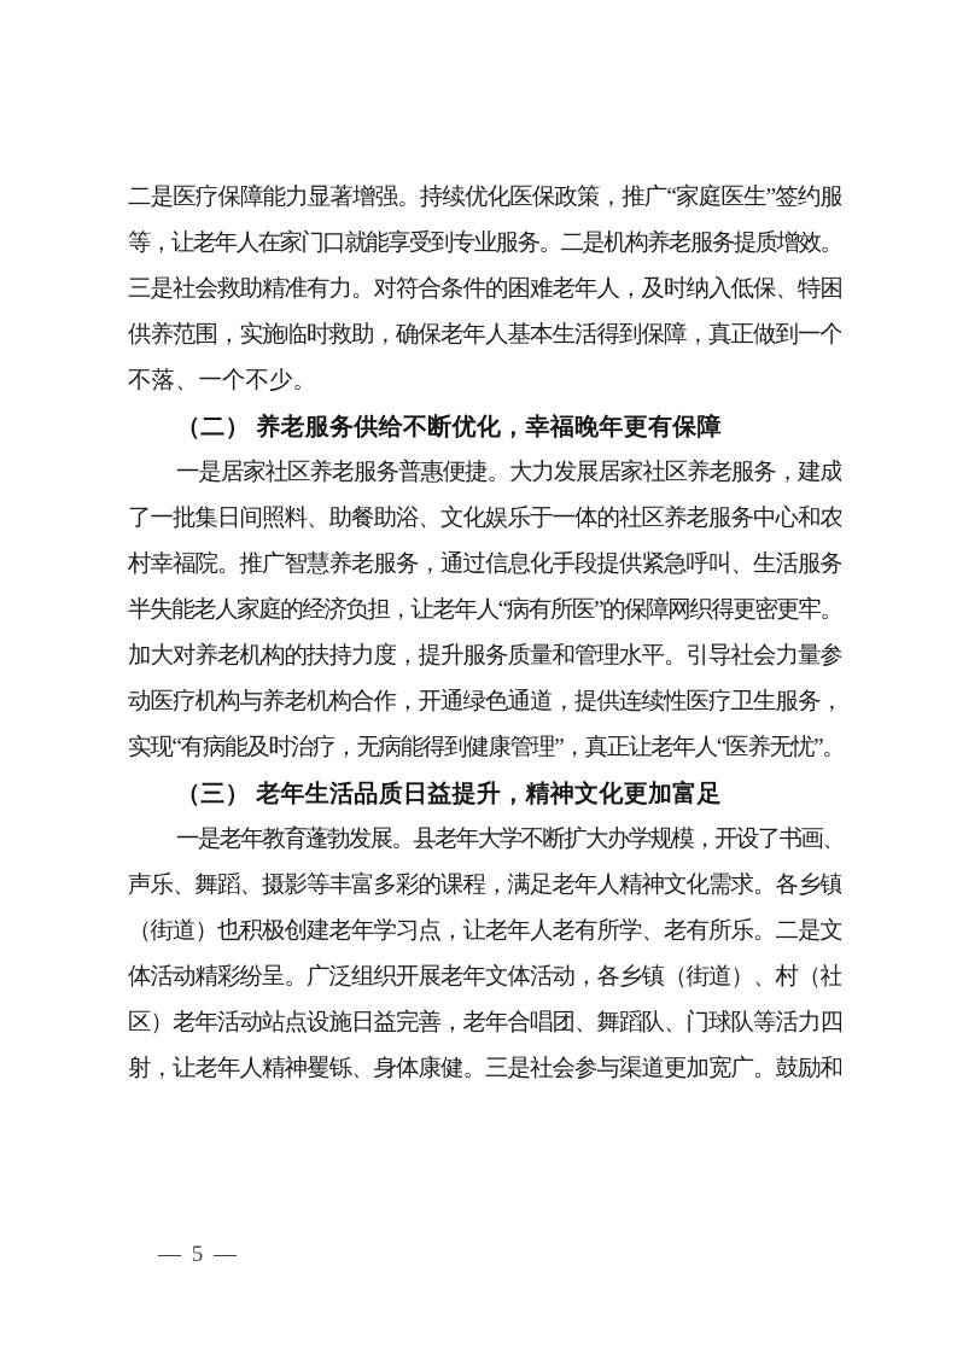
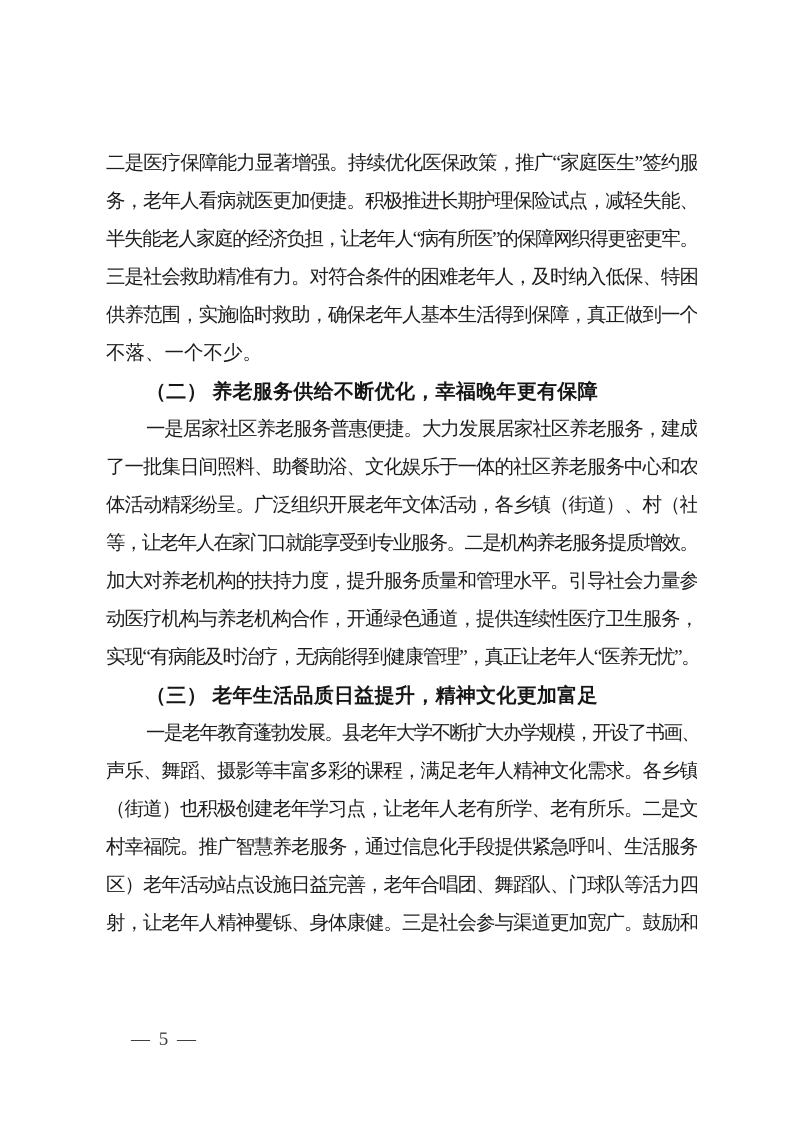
  二是医疗保障能力显著增强。持续优化医保政策，推广“家庭医生”签约服
+ 务，老年人看病就医更加便捷。积极推进长期护理保险试点，减轻失能、
- 等，让老年人在家门口就能享受到专业服务。二是机构养老服务提质增效。
+ 半失能老人家庭的经济负担，让老年人“病有所医”的保障网织得更密更牢。
  三是社会救助精准有力。对符合条件的困难老年人，及时纳入低保、特困
  供养范围，实施临时救助，确保老年人基本生活得到保障，真正做到一个
  不落、一个不少。
  （二） 养老服务供给不断优化，幸福晚年更有保障
  一是居家社区养老服务普惠便捷。大力发展居家社区养老服务，建成
  了一批集日间照料、助餐助浴、文化娱乐于一体的社区养老服务中心和农
- 村幸福院。推广智慧养老服务，通过信息化手段提供紧急呼叫、生活服务
+ 体活动精彩纷呈。广泛组织开展老年文体活动，各乡镇（街道）、村（社
- 半失能老人家庭的经济负担，让老年人“病有所医”的保障网织得更密更牢。
+ 等，让老年人在家门口就能享受到专业服务。二是机构养老服务提质增效。
  加大对养老机构的扶持力度，提升服务质量和管理水平。引导社会力量参
  动医疗机构与养老机构合作，开通绿色通道，提供连续性医疗卫生服务，
  实现“有病能及时治疗，无病能得到健康管理”，真正让老年人“医养无忧”。
  （三） 老年生活品质日益提升，精神文化更加富足
  一是老年教育蓬勃发展。县老年大学不断扩大办学规模，开设了书画、
  声乐、舞蹈、摄影等丰富多彩的课程，满足老年人精神文化需求。各乡镇
  （街道）也积极创建老年学习点，让老年人老有所学、老有所乐。二是文
- 体活动精彩纷呈。广泛组织开展老年文体活动，各乡镇（街道）、村（社
+ 村幸福院。推广智慧养老服务，通过信息化手段提供紧急呼叫、生活服务
  区）老年活动站点设施日益完善，老年合唱团、舞蹈队、门球队等活力四
  射，让老年人精神矍铄、身体康健。三是社会参与渠道更加宽广。鼓励和
  — 5 —
